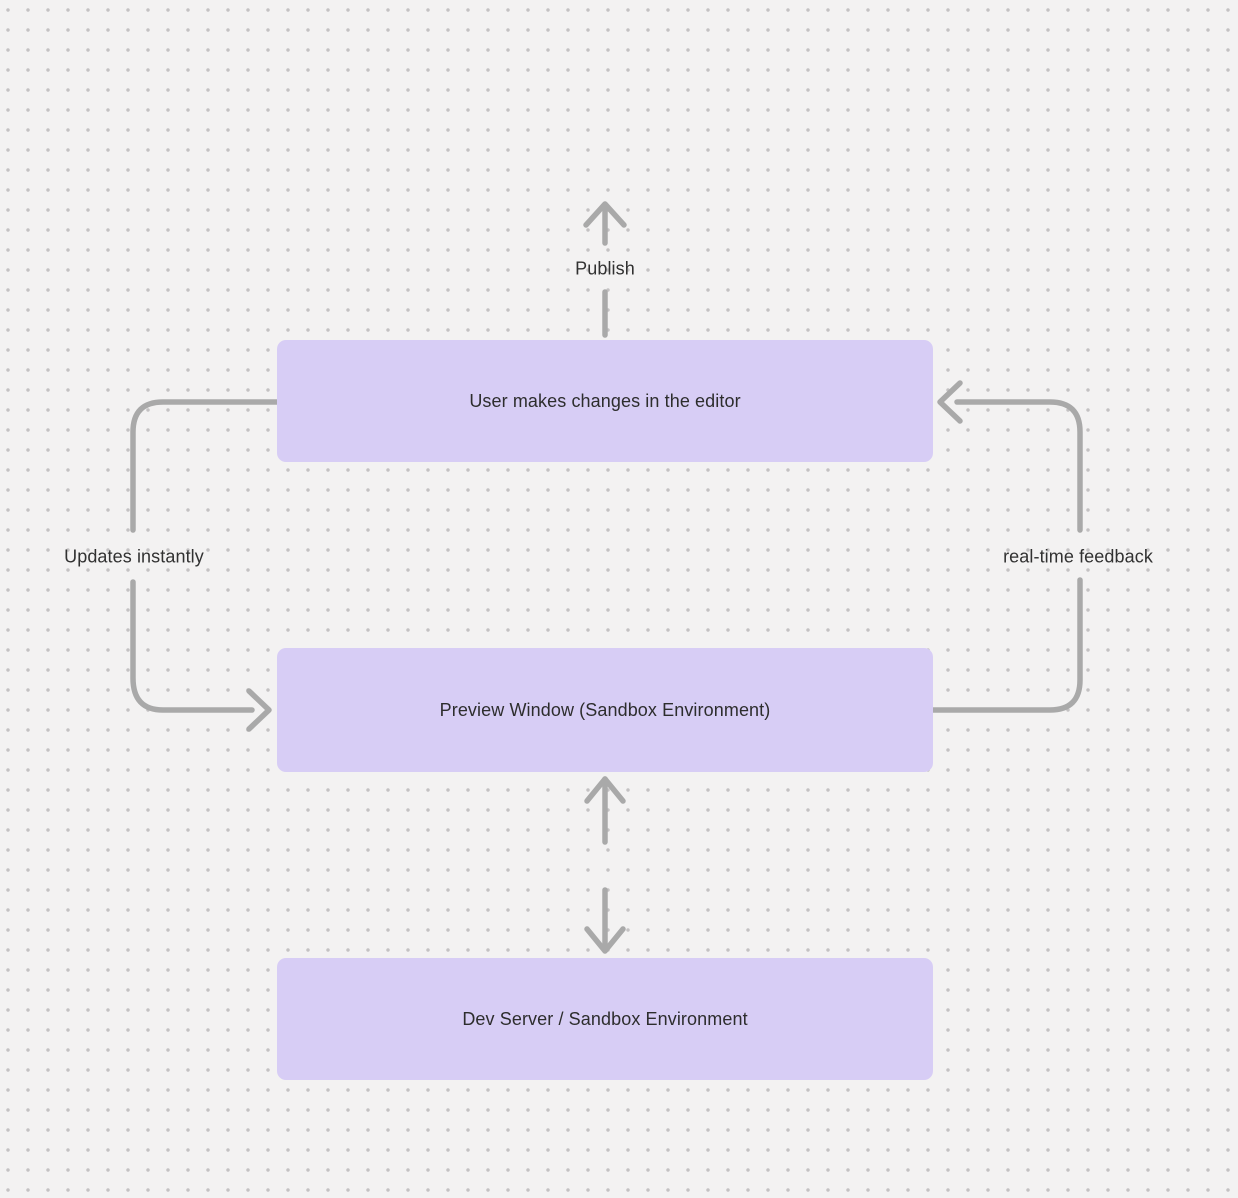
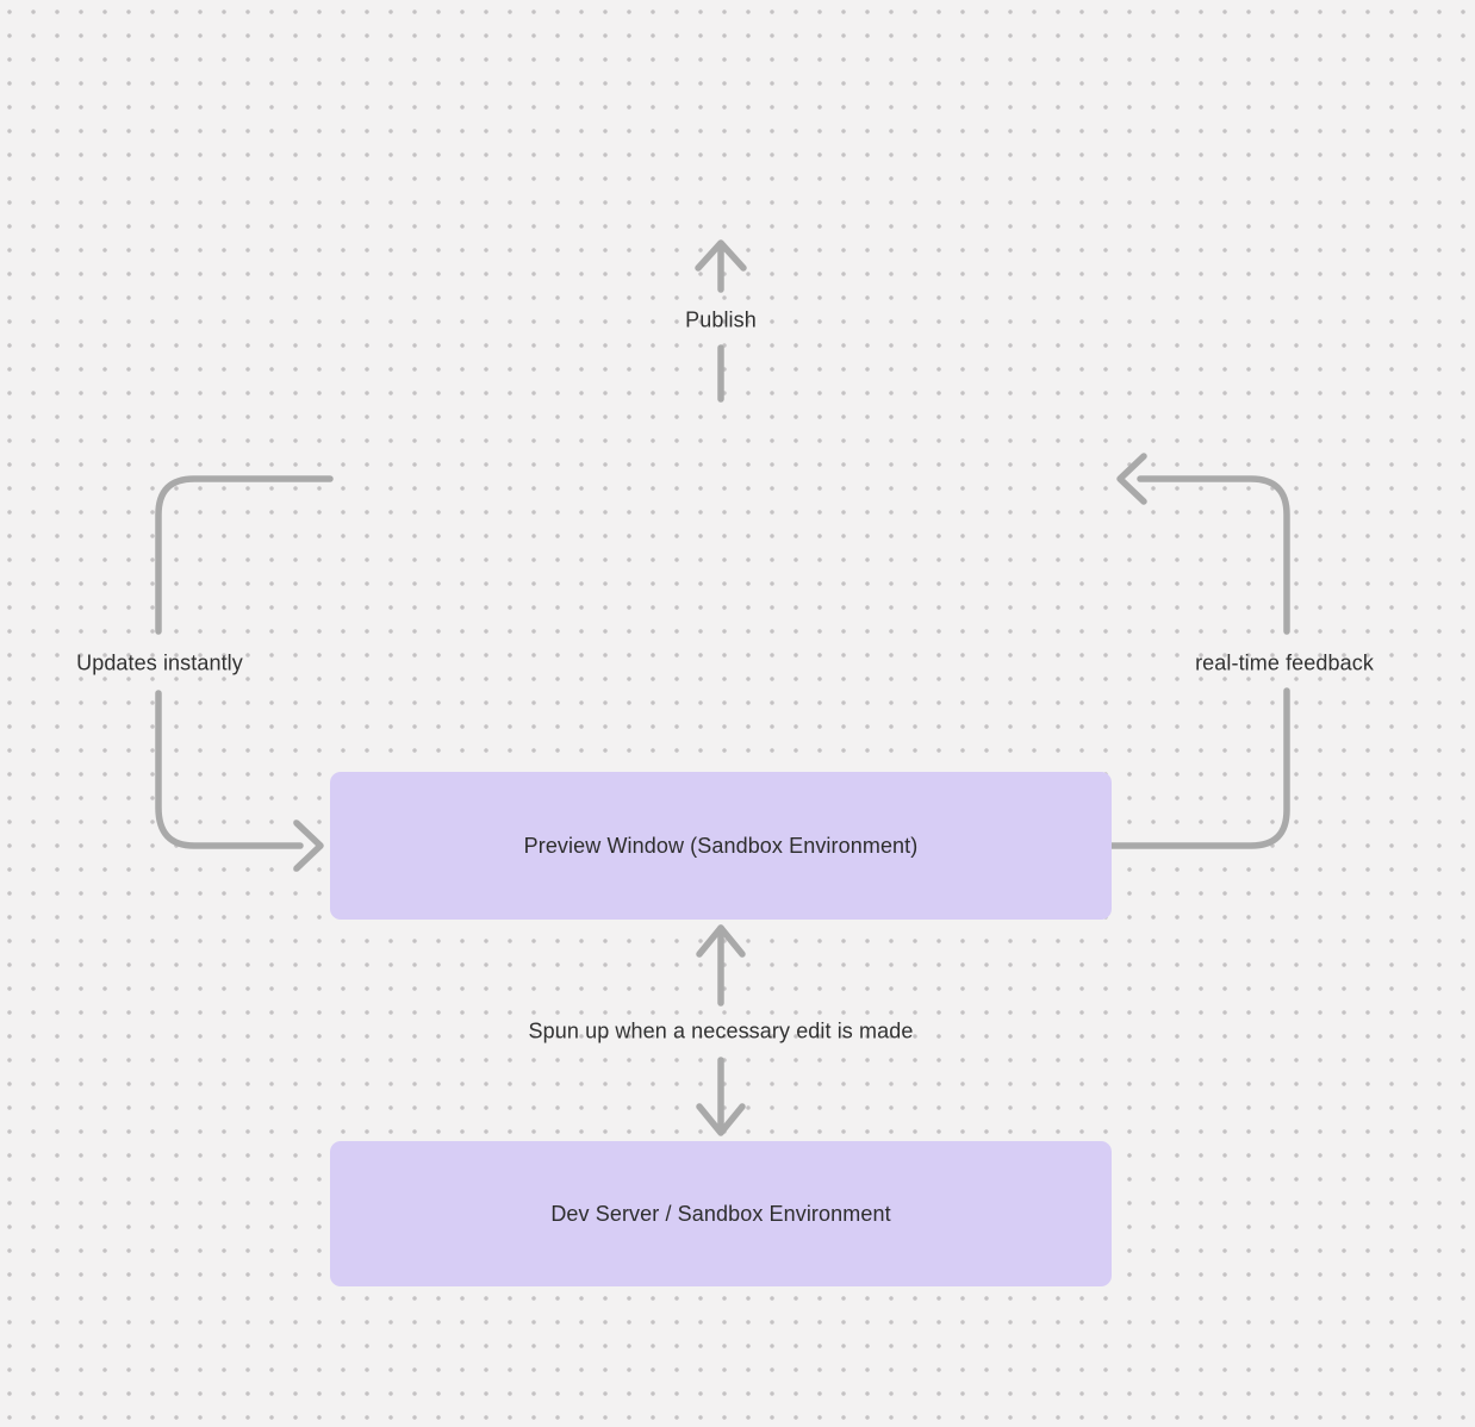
- User makes changes in the editor
  Preview Window (Sandbox Environment)
  Dev Server / Sandbox Environment
  Publish
  Updates instantly
  real-time feedback
+ Spun up when a necessary edit is made
